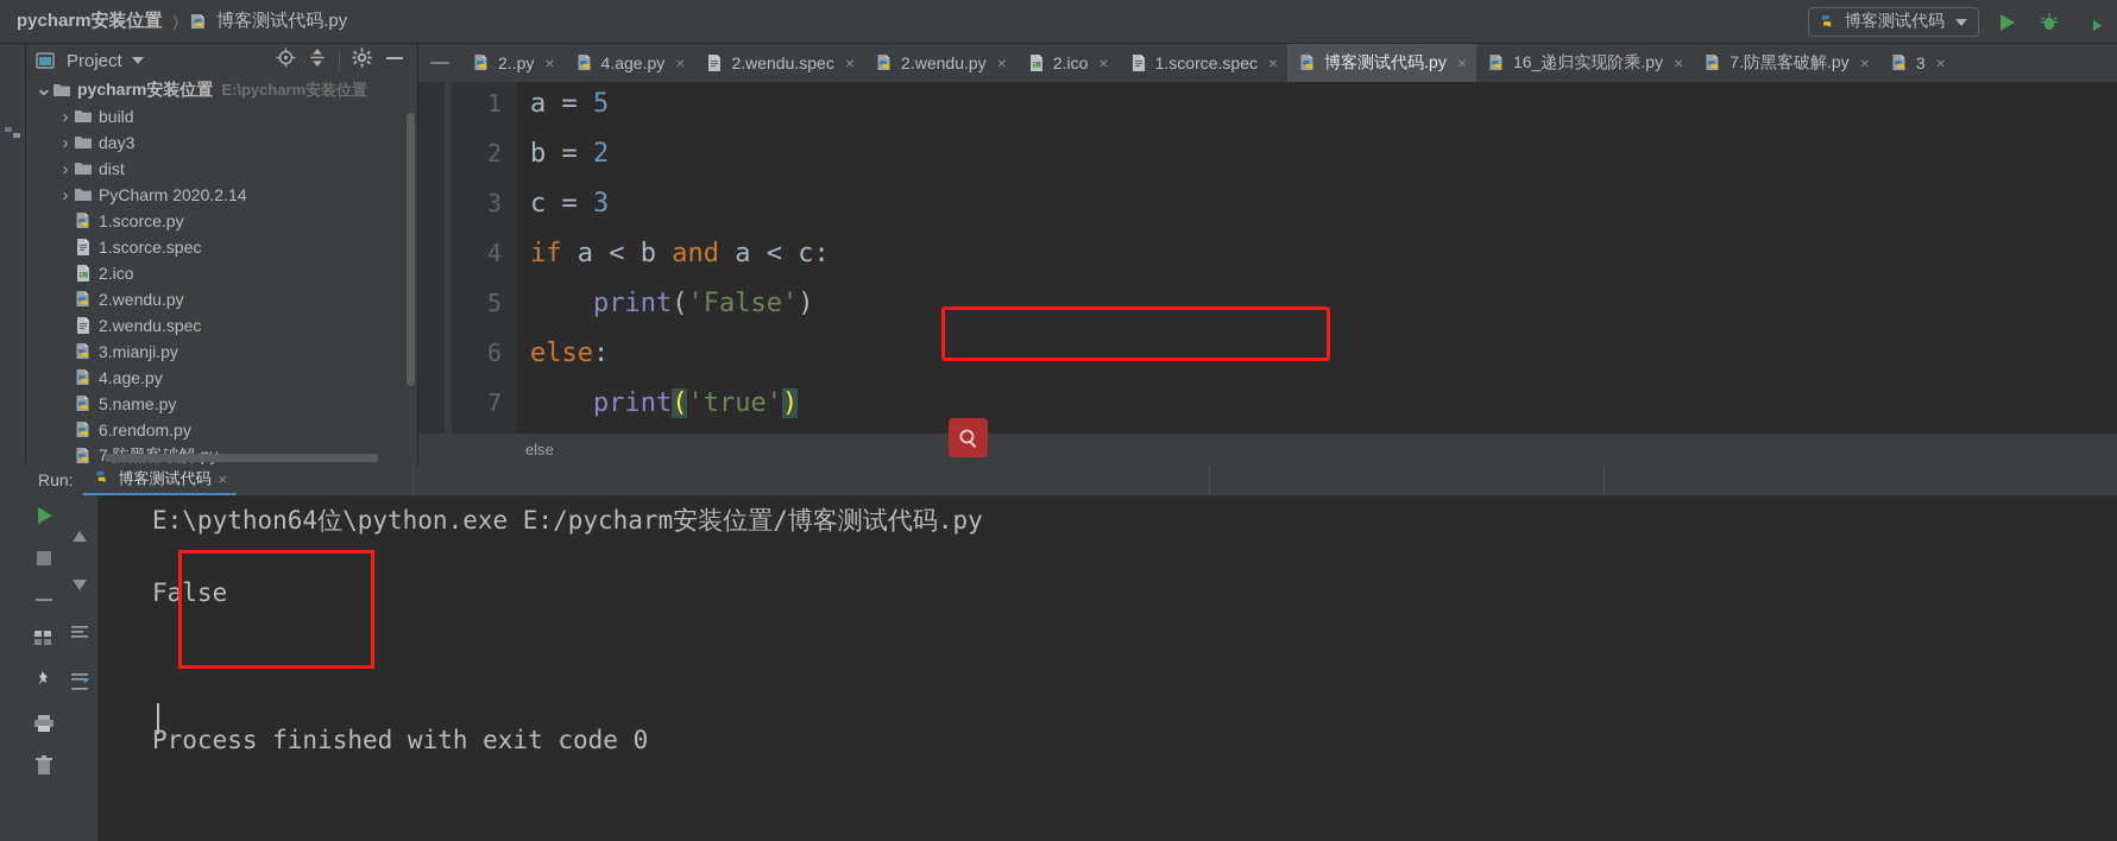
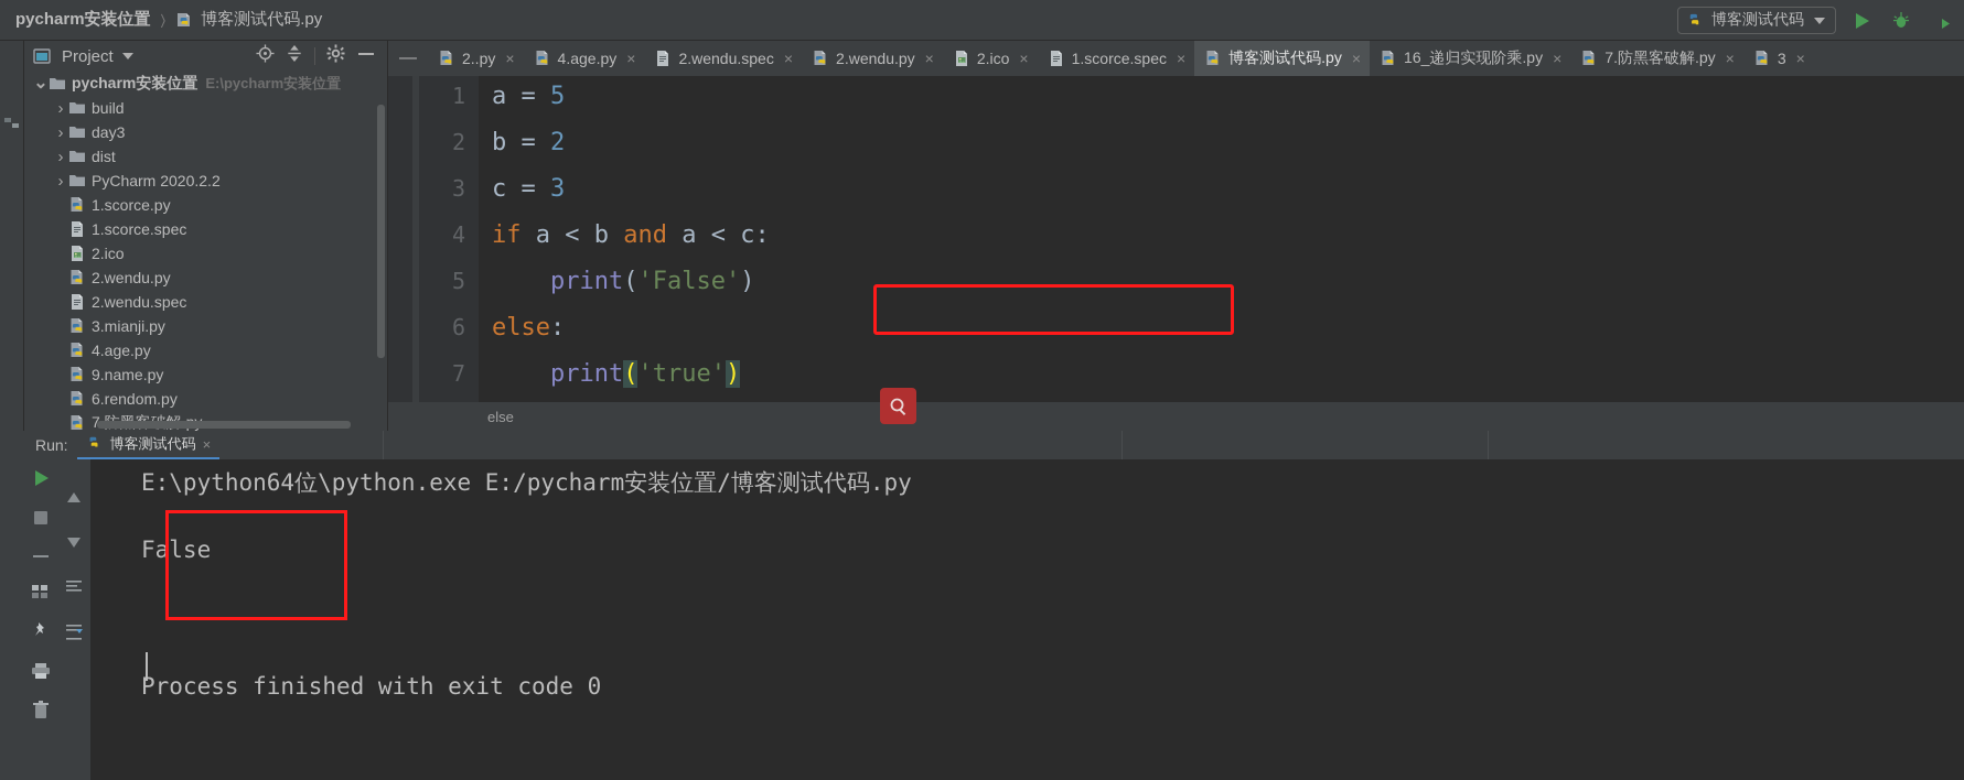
  pycharm安装位置
  〉
  博客测试代码.py
  博客测试代码
  Project
  ⌄
  pycharm安装位置
  E:\pycharm安装位置
  ›
  build
  ›
  day3
  ›
  dist
  ›
- PyCharm 2020.2.14
+ PyCharm 2020.2.2
  1.scorce.py
  1.scorce.spec
  2.ico
  2.wendu.py
  2.wendu.spec
  3.mianji.py
  4.age.py
- 5.name.py
+ 9.name.py
  6.rendom.py
  —
  2..py
  ×
  4.age.py
  ×
  2.wendu.spec
  ×
  2.wendu.py
  ×
  2.ico
  ×
  1.scorce.spec
  ×
  博客测试代码.py
  ×
  16_递归实现阶乘.py
  ×
  7.防黑客破解.py
  ×
  3
  ×
  1
  2
  3
  4
  5
  6
  7
  a = 5
  b = 2
  c = 3
  if a < b and a < c:
  print('False')
  else:
  print('true')
  else
  Run:
  博客测试代码
  ×
  E:\python64位\python.exe E:/pycharm安装位置/博客测试代码.py
  False
  Process finished with exit code 0
